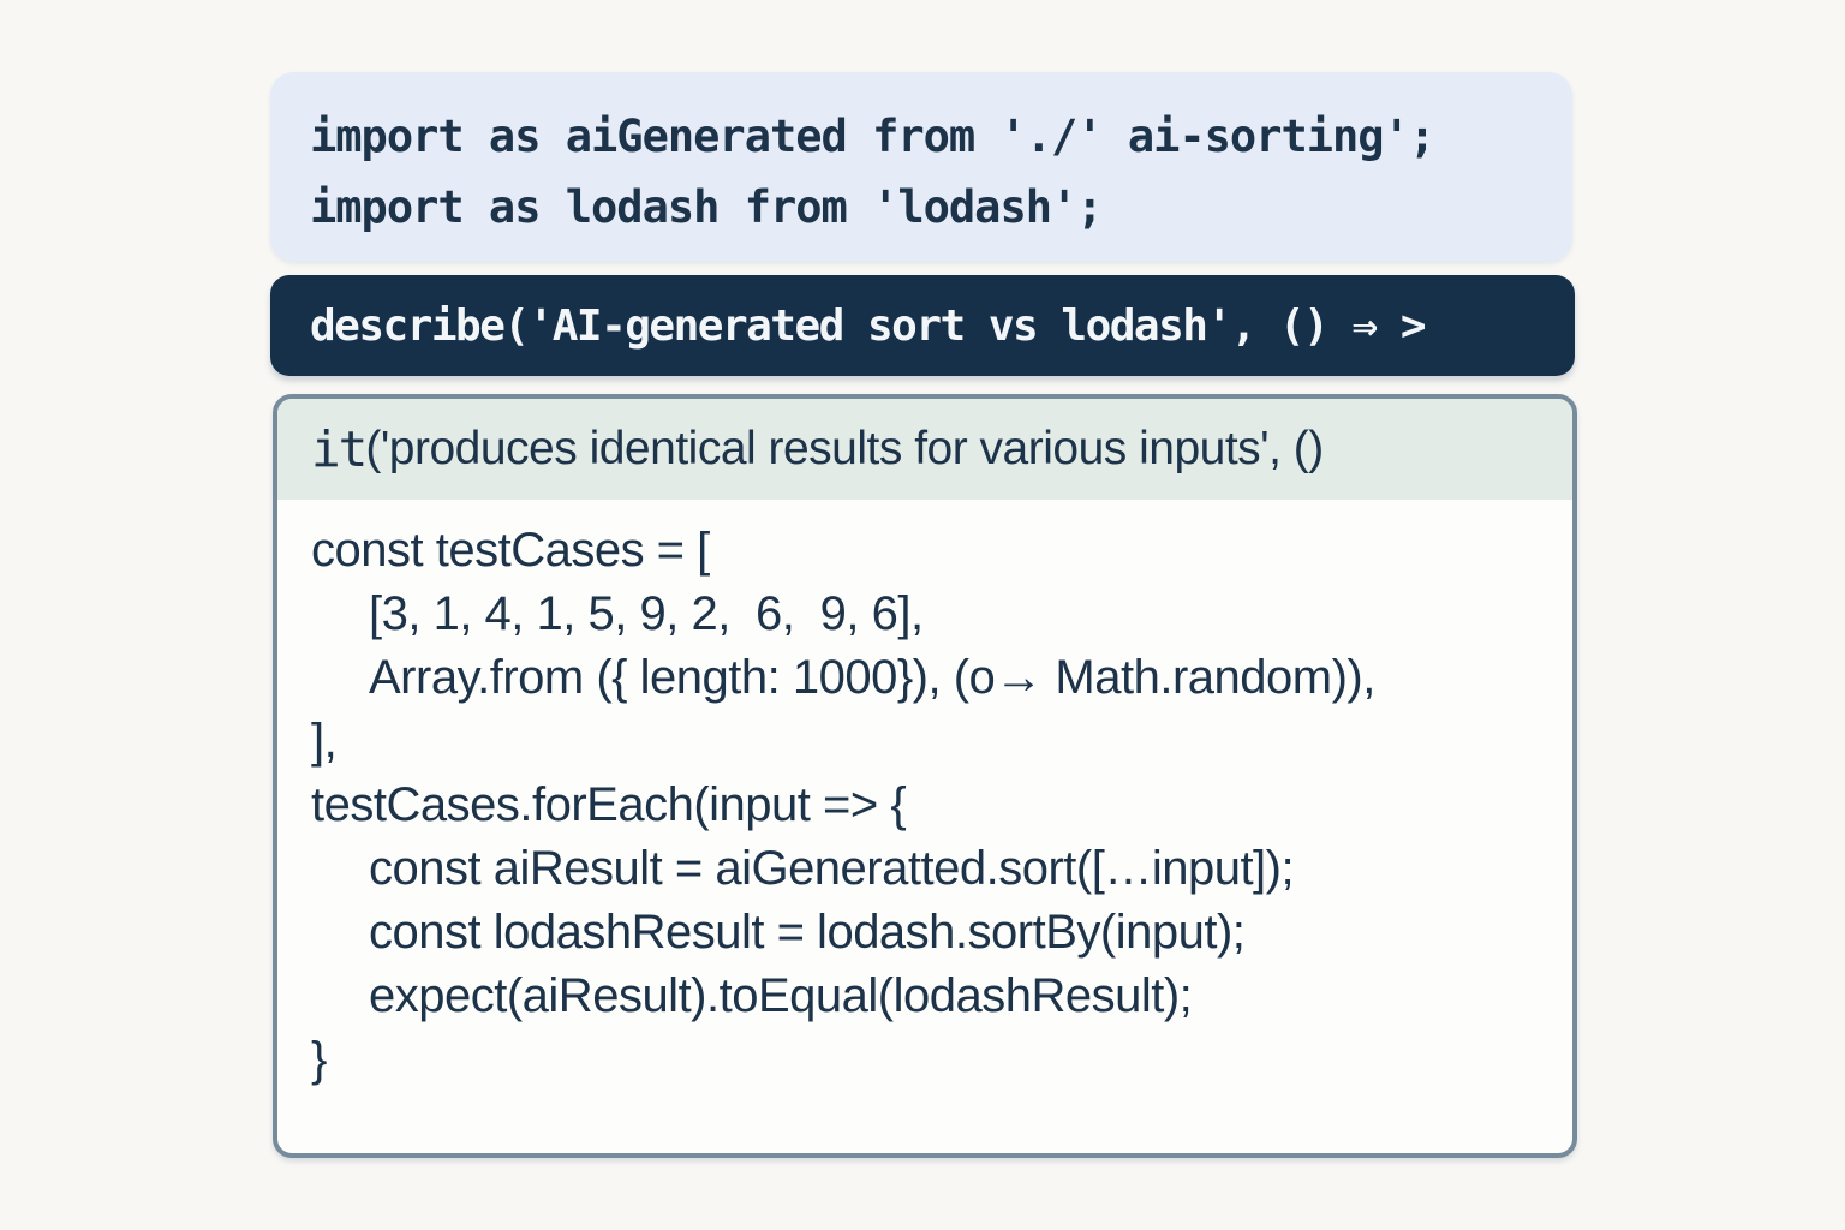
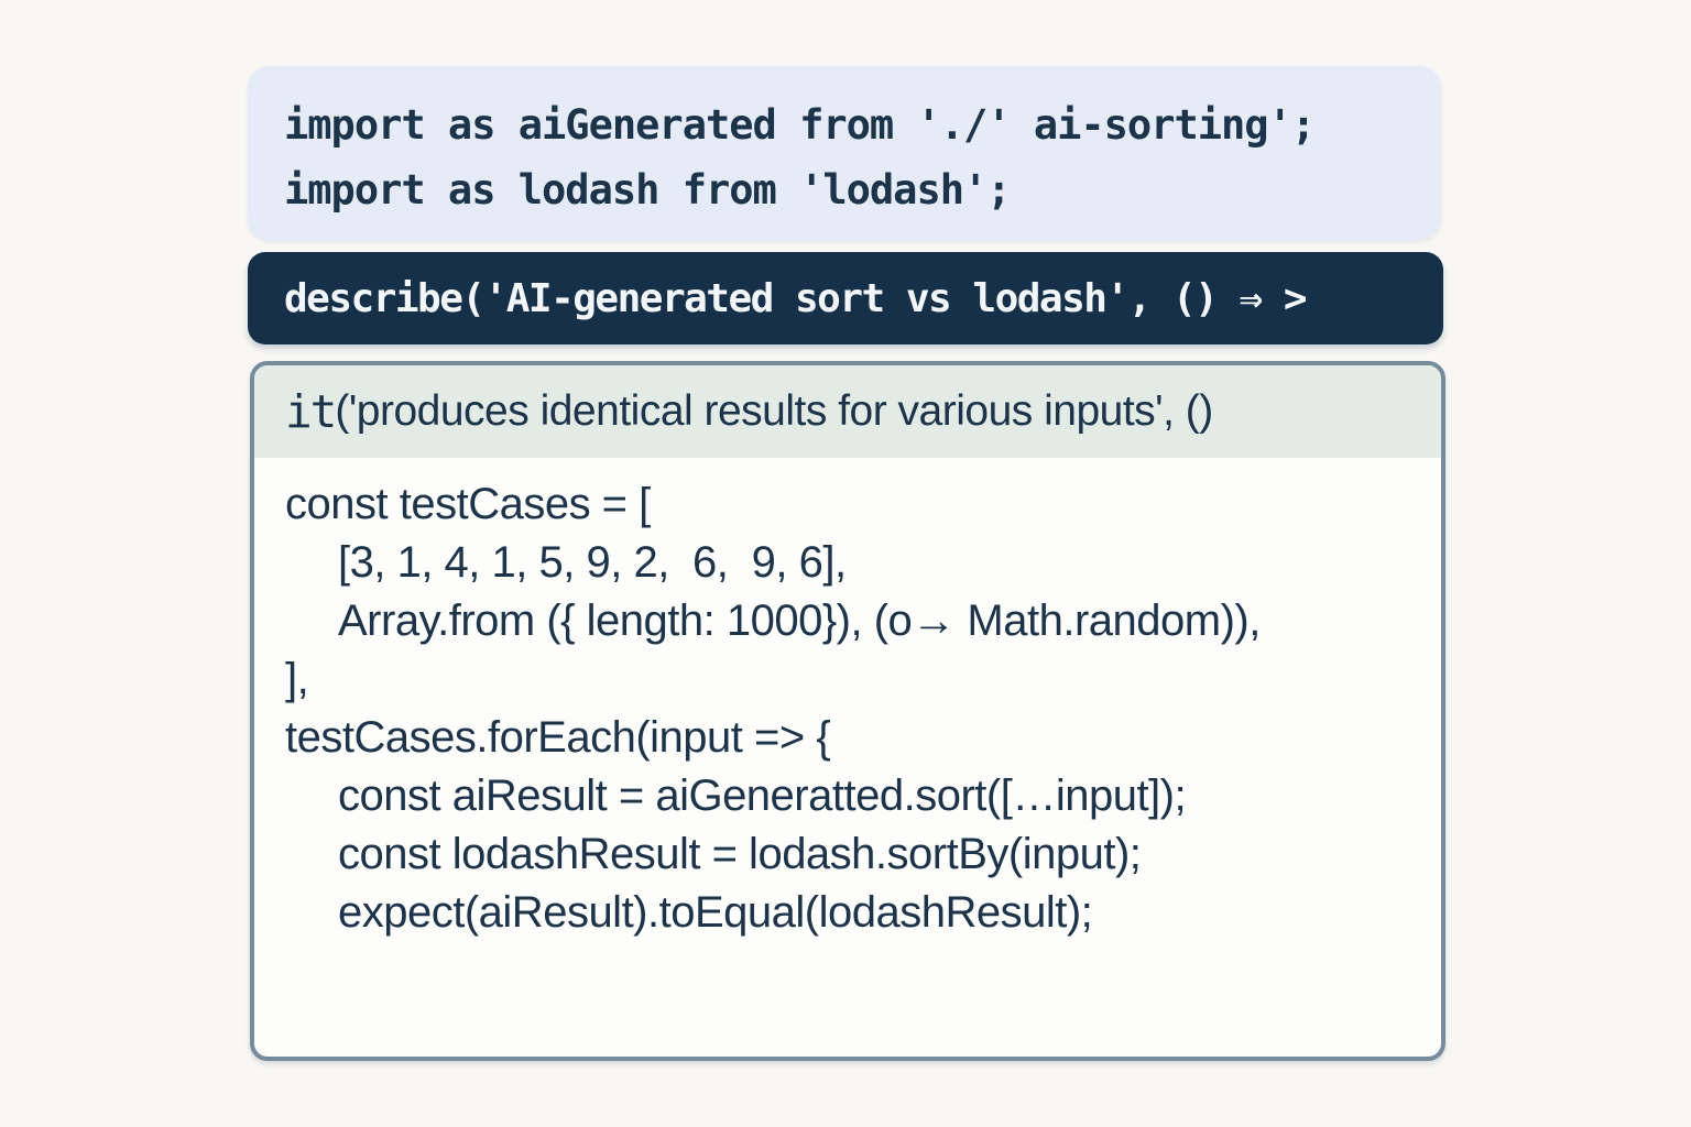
  import as aiGenerated from './' ai-sorting';
  import as lodash from 'lodash';
  describe('AI-generated sort vs lodash', () ⇒ >
  it
  ('produces identical results for various inputs', ()
  const testCases = [
  [3, 1, 4, 1, 5, 9, 2, 6, 9, 6],
  Array.from ({ length: 1000}), (o→ Math.random)),
  ],
  testCases.forEach(input => {
  const aiResult = aiGeneratted.sort([…input]);
  const lodashResult = lodash.sortBy(input);
  expect(aiResult).toEqual(lodashResult);
- }
